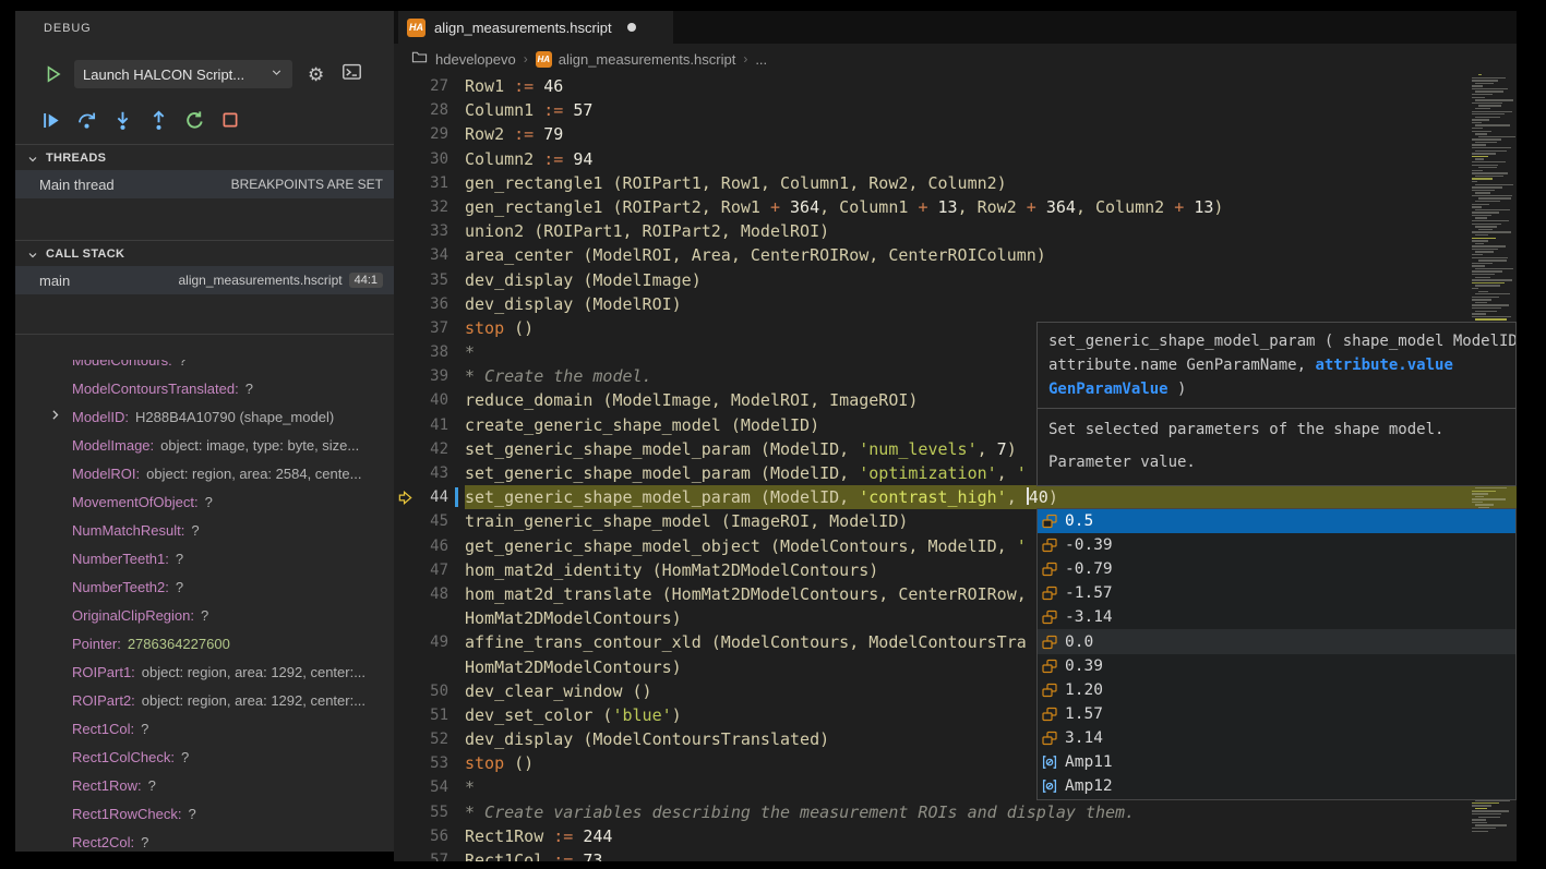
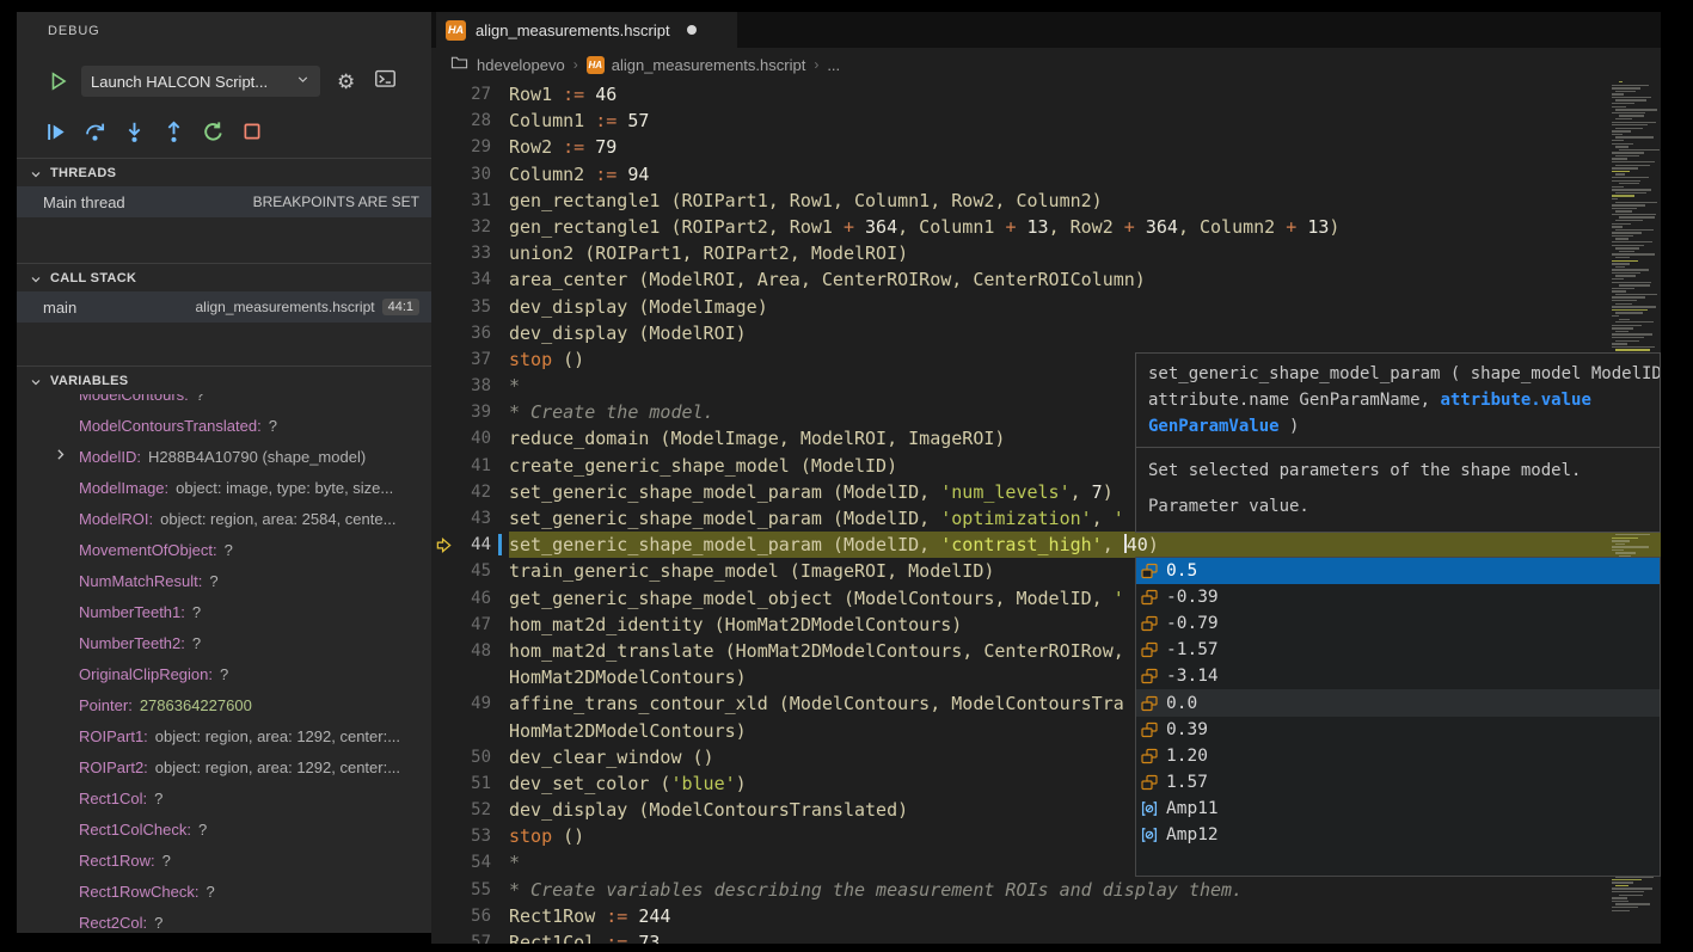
  DEBUG
  Launch HALCON Script...
  ⚙
  THREADS
  Main thread
  BREAKPOINTS ARE SET
  CALL STACK
  main
  align_measurements.hscript
  44:1
+ VARIABLES
  ModelContours:
  ?
  ModelContoursTranslated:
  ?
  ModelID:
  H288B4A10790 (shape_model)
  ModelImage:
  object: image, type: byte, size...
  ModelROI:
  object: region, area: 2584, cente...
  MovementOfObject:
  ?
  NumMatchResult:
  ?
  NumberTeeth1:
  ?
  NumberTeeth2:
  ?
  OriginalClipRegion:
  ?
  Pointer:
  2786364227600
  ROIPart1:
  object: region, area: 1292, center:...
  ROIPart2:
  object: region, area: 1292, center:...
  Rect1Col:
  ?
  Rect1ColCheck:
  ?
  Rect1Row:
  ?
  Rect1RowCheck:
  ?
  Rect2Col:
  ?
  HA
  align_measurements.hscript
  hdevelopevo
  ›
  HA
  align_measurements.hscript
  ›
  ...
  27
  Row1 := 46
  28
  Column1 := 57
  29
  Row2 := 79
  30
  Column2 := 94
  31
  gen_rectangle1 (ROIPart1, Row1, Column1, Row2, Column2)
  32
  gen_rectangle1 (ROIPart2, Row1 + 364, Column1 + 13, Row2 + 364, Column2 + 13)
  33
  union2 (ROIPart1, ROIPart2, ModelROI)
  34
  area_center (ModelROI, Area, CenterROIRow, CenterROIColumn)
  35
  dev_display (ModelImage)
  36
  dev_display (ModelROI)
  37
  stop ()
  38
  *
  39
  * Create the model.
  40
  reduce_domain (ModelImage, ModelROI, ImageROI)
  41
  create_generic_shape_model (ModelID)
  42
  set_generic_shape_model_param (ModelID, 'num_levels', 7)
  43
  set_generic_shape_model_param (ModelID, 'optimization', '
  44
  set_generic_shape_model_param (ModelID, 'contrast_high', 40)
  45
  train_generic_shape_model (ImageROI, ModelID)
  46
  get_generic_shape_model_object (ModelContours, ModelID, '
  47
  hom_mat2d_identity (HomMat2DModelContours)
  48
  hom_mat2d_translate (HomMat2DModelContours, CenterROIRow,
  HomMat2DModelContours)
  49
  affine_trans_contour_xld (ModelContours, ModelContoursTra
  HomMat2DModelContours)
  50
  dev_clear_window ()
  51
  dev_set_color ('blue')
  52
  dev_display (ModelContoursTranslated)
  53
  stop ()
  54
  *
  55
  * Create variables describing the measurement ROIs and display them.
  56
  Rect1Row := 244
  57
  Rect1Col := 73
  set_generic_shape_model_param ( shape_model ModelID
  attribute.name GenParamName, attribute.value
  GenParamValue )
  Set selected parameters of the shape model.
  Parameter value.
  0.5
  -0.39
  -0.79
  -1.57
  -3.14
  0.0
  0.39
  1.20
  1.57
- 3.14
  Amp11
  Amp12
